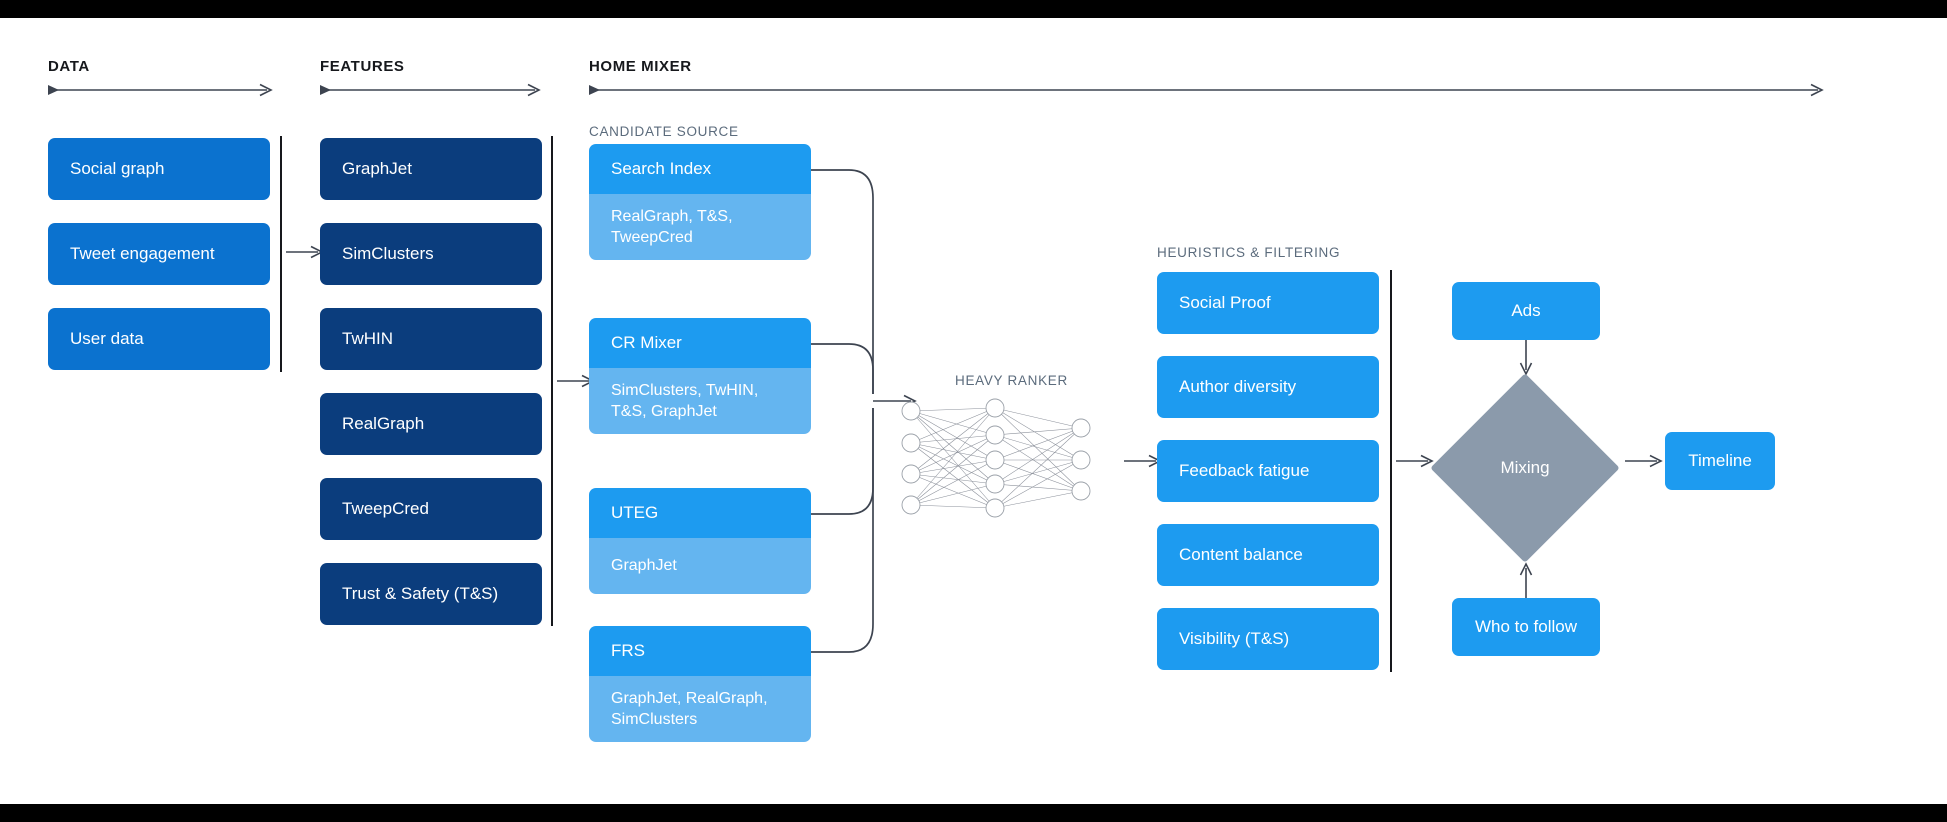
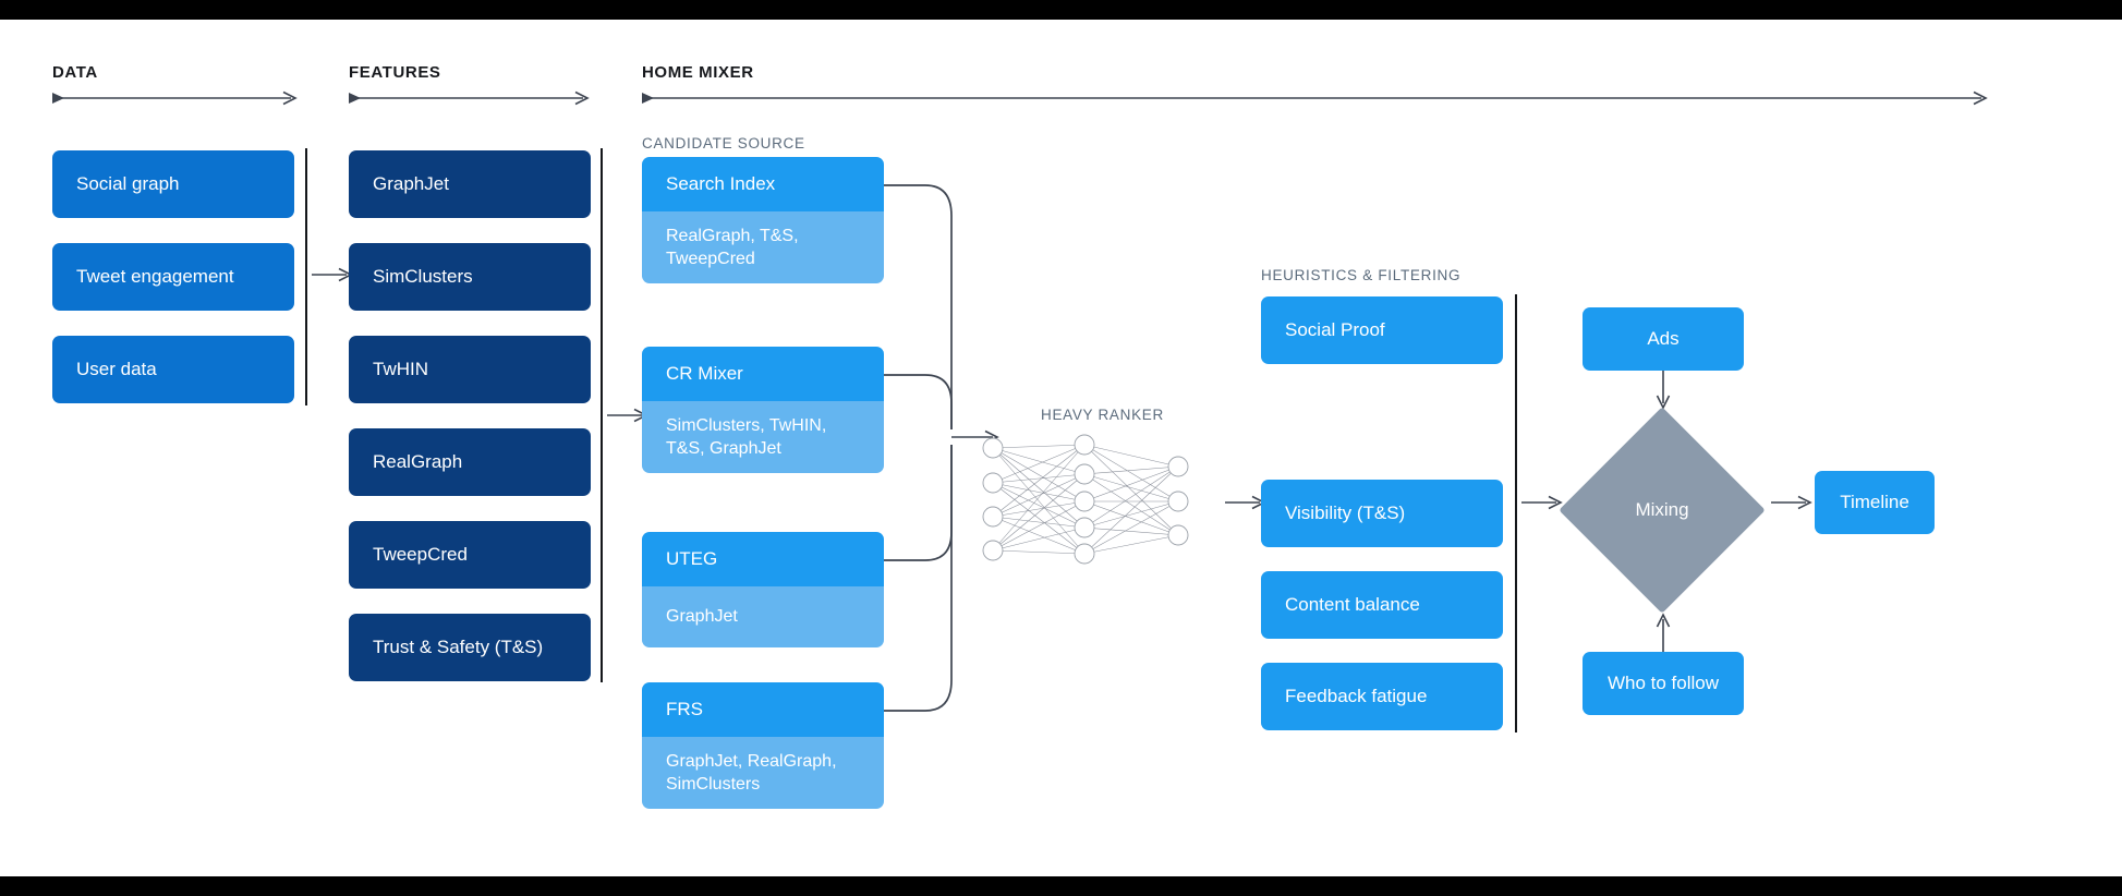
  DATA
  FEATURES
  HOME MIXER
  CANDIDATE SOURCE
  HEURISTICS & FILTERING
  HEAVY RANKER
  Social graph
  Tweet engagement
  User data
  GraphJet
  SimClusters
  TwHIN
  RealGraph
  TweepCred
  Trust & Safety (T&S)
  Search Index
  RealGraph, T&S,
  TweepCred
  CR Mixer
  SimClusters, TwHIN,
  T&S, GraphJet
  UTEG
  GraphJet
  FRS
  GraphJet, RealGraph,
  SimClusters
  Social Proof
- Author diversity
- Feedback fatigue
+ Visibility (T&S)
  Content balance
- Visibility (T&S)
+ Feedback fatigue
  Ads
  Mixing
  Who to follow
  Timeline
